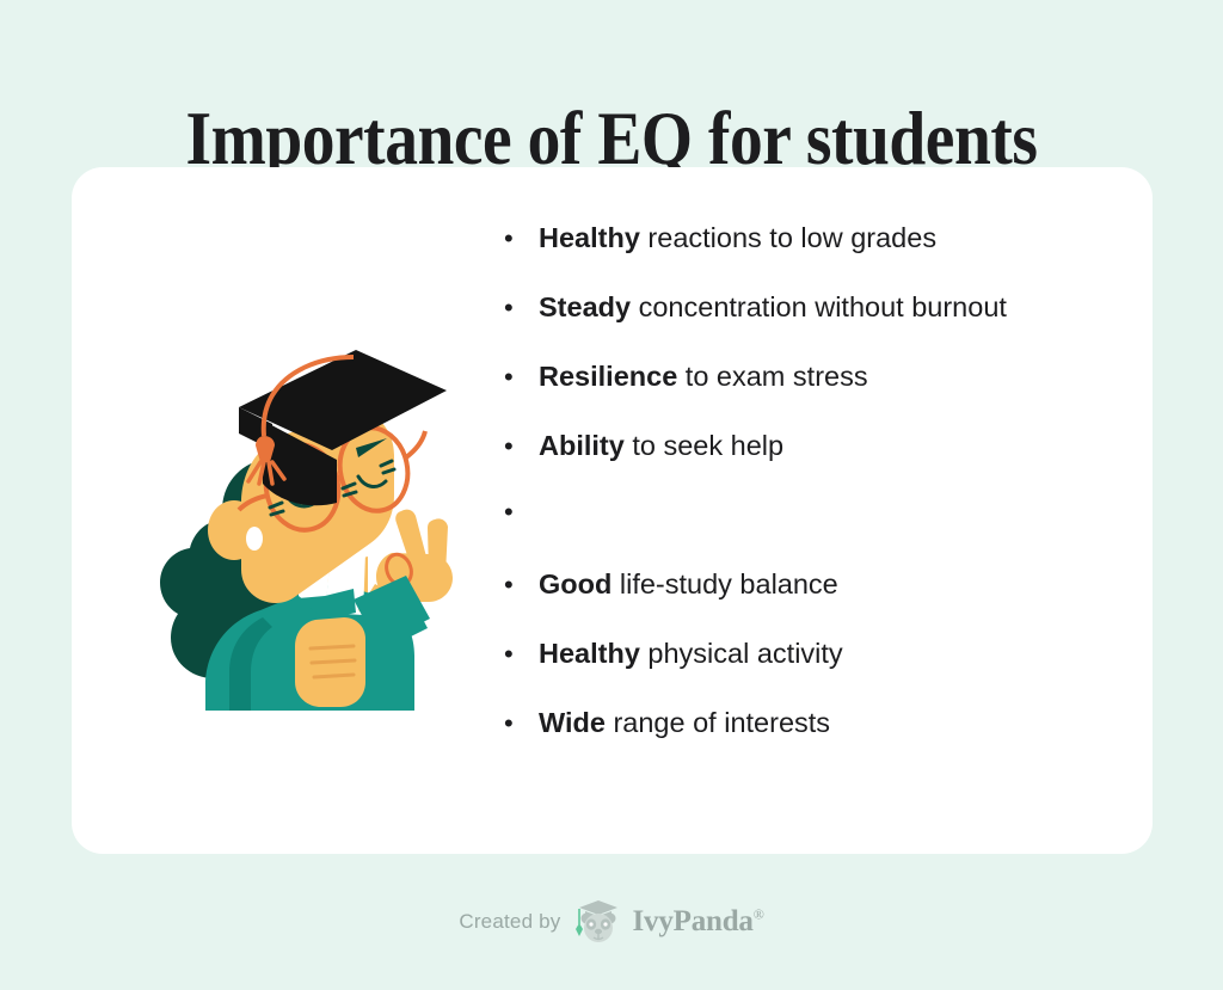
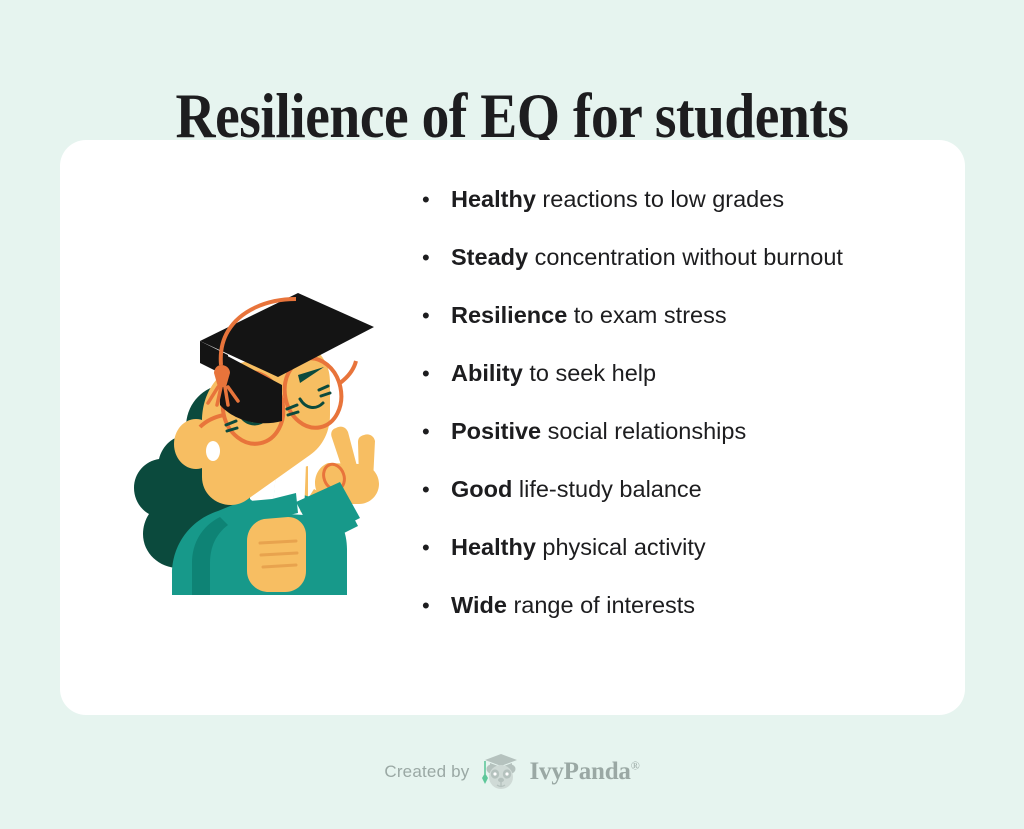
- Importance of EQ for students
+ Resilience of EQ for students
  •
  Healthy reactions to low grades
  •
  Steady concentration without burnout
  •
  Resilience to exam stress
  •
  Ability to seek help
  •
+ Positive social relationships
  •
  Good life-study balance
  •
  Healthy physical activity
  •
  Wide range of interests
  Created by
  IvyPanda®
